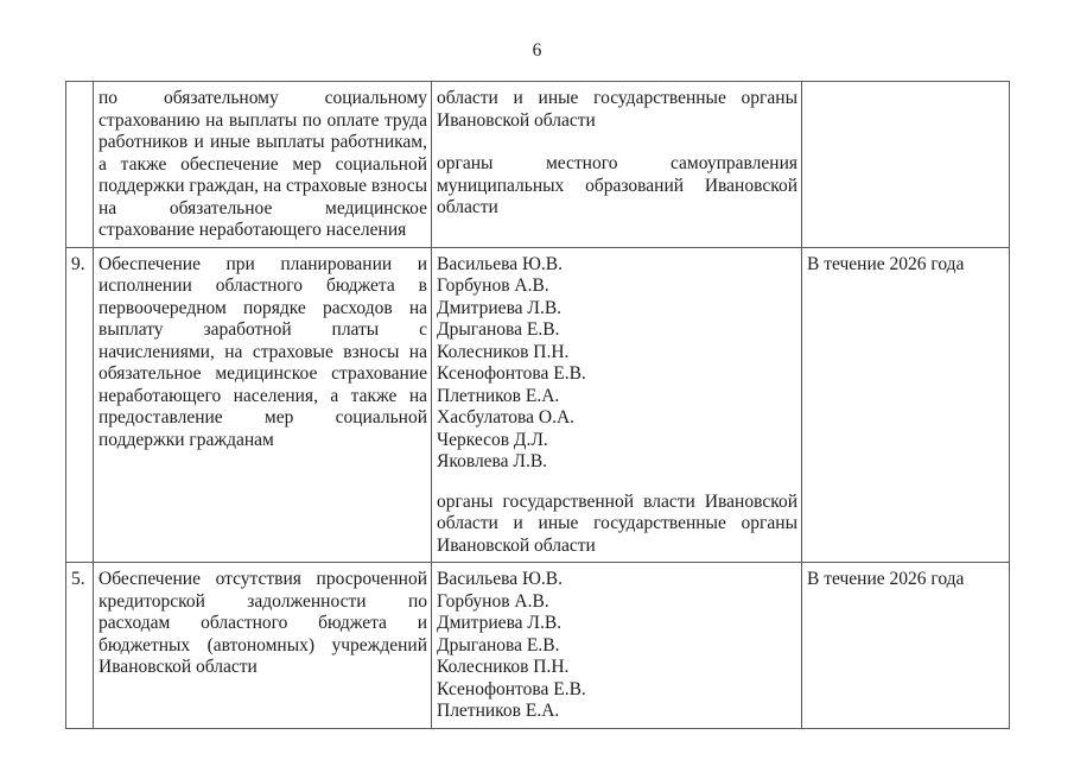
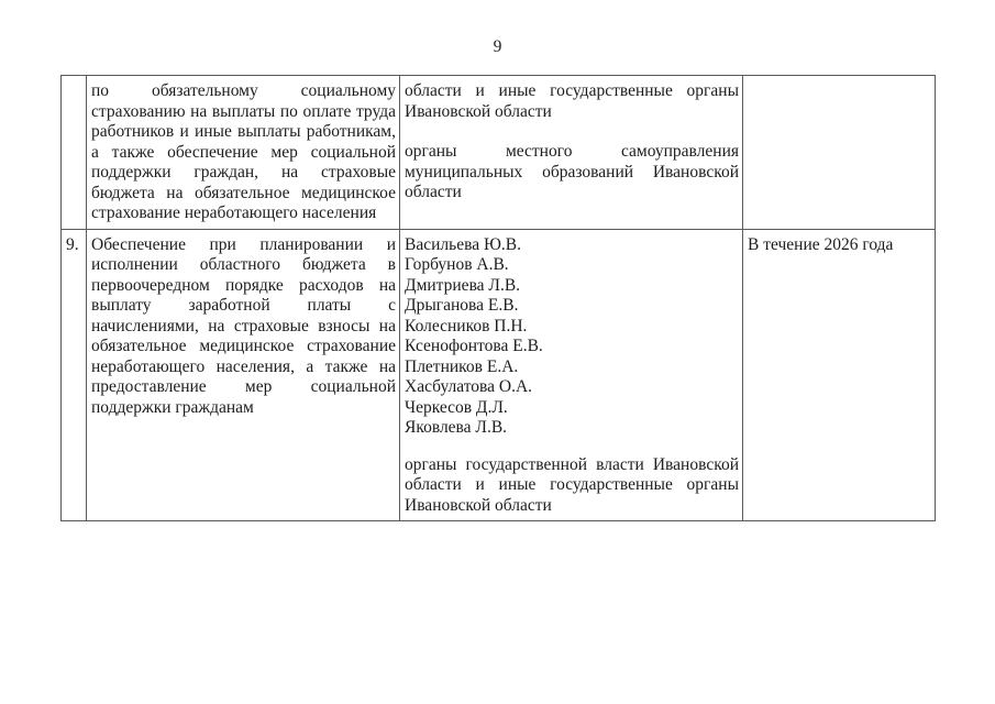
- 6
+ 9
- 	по обязательному социальному страхованию на выплаты по оплате труда работников и иные выплаты работникам, а также обеспечение мер социальной поддержки граждан, на страховые взносы на обязательное медицинское страхование неработающего населения	области и иные государственные органы Ивановской области органы местного самоуправления муниципальных образований Ивановской области
+ 	по обязательному социальному страхованию на выплаты по оплате труда работников и иные выплаты работникам, а также обеспечение мер социальной поддержки граждан, на страховые бюджета на обязательное медицинское страхование неработающего населения	области и иные государственные органы Ивановской области органы местного самоуправления муниципальных образований Ивановской области
  9.	Обеспечение при планировании и исполнении областного бюджета в первоочередном порядке расходов на выплату заработной платы с начислениями, на страховые взносы на обязательное медицинское страхование неработающего населения, а также на предоставление мер социальной поддержки гражданам	Васильева Ю.В. Горбунов А.В. Дмитриева Л.В. Дрыганова Е.В. Колесников П.Н. Ксенофонтова Е.В. Плетников Е.А. Хасбулатова О.А. Черкесов Д.Л. Яковлева Л.В. органы государственной власти Ивановской области и иные государственные органы Ивановской области	В течение 2026 года
- 5.	Обеспечение отсутствия просроченной кредиторской задолженности по расходам областного бюджета и бюджетных (автономных) учреждений Ивановской области	Васильева Ю.В. Горбунов А.В. Дмитриева Л.В. Дрыганова Е.В. Колесников П.Н. Ксенофонтова Е.В. Плетников Е.А.	В течение 2026 года
